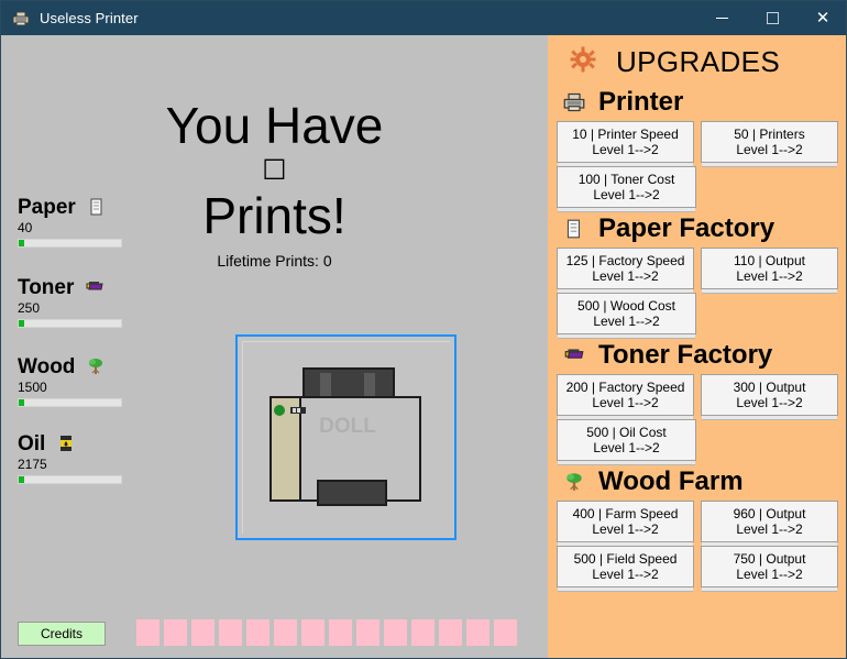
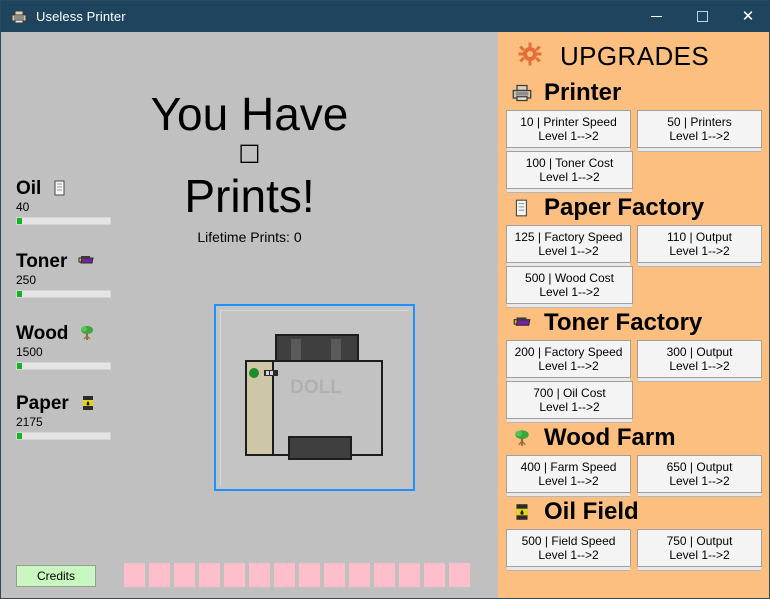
  Useless Printer
  ✕
- Paper
+ Oil
  40
  Toner
  250
  Wood
  1500
- Oil
+ Paper
  2175
  You Have
  ☐
  Prints!
  Lifetime Prints: 0
  Credits
  UPGRADES
  Printer
  10 | Printer Speed
  Level 1-->2
  50 | Printers
  Level 1-->2
  100 | Toner Cost
  Level 1-->2
  Paper Factory
  125 | Factory Speed
  Level 1-->2
  110 | Output
  Level 1-->2
  500 | Wood Cost
  Level 1-->2
  Toner Factory
  200 | Factory Speed
  Level 1-->2
  300 | Output
  Level 1-->2
- 500 | Oil Cost
+ 700 | Oil Cost
  Level 1-->2
  Wood Farm
  400 | Farm Speed
  Level 1-->2
- 960 | Output
+ 650 | Output
  Level 1-->2
+ Oil Field
  500 | Field Speed
  Level 1-->2
  750 | Output
  Level 1-->2
